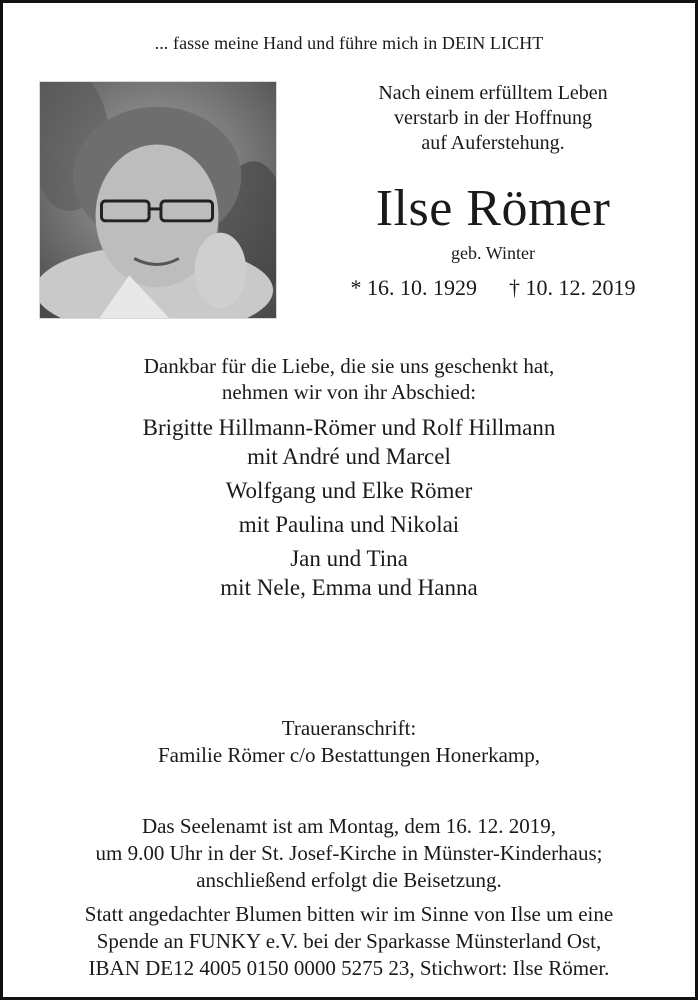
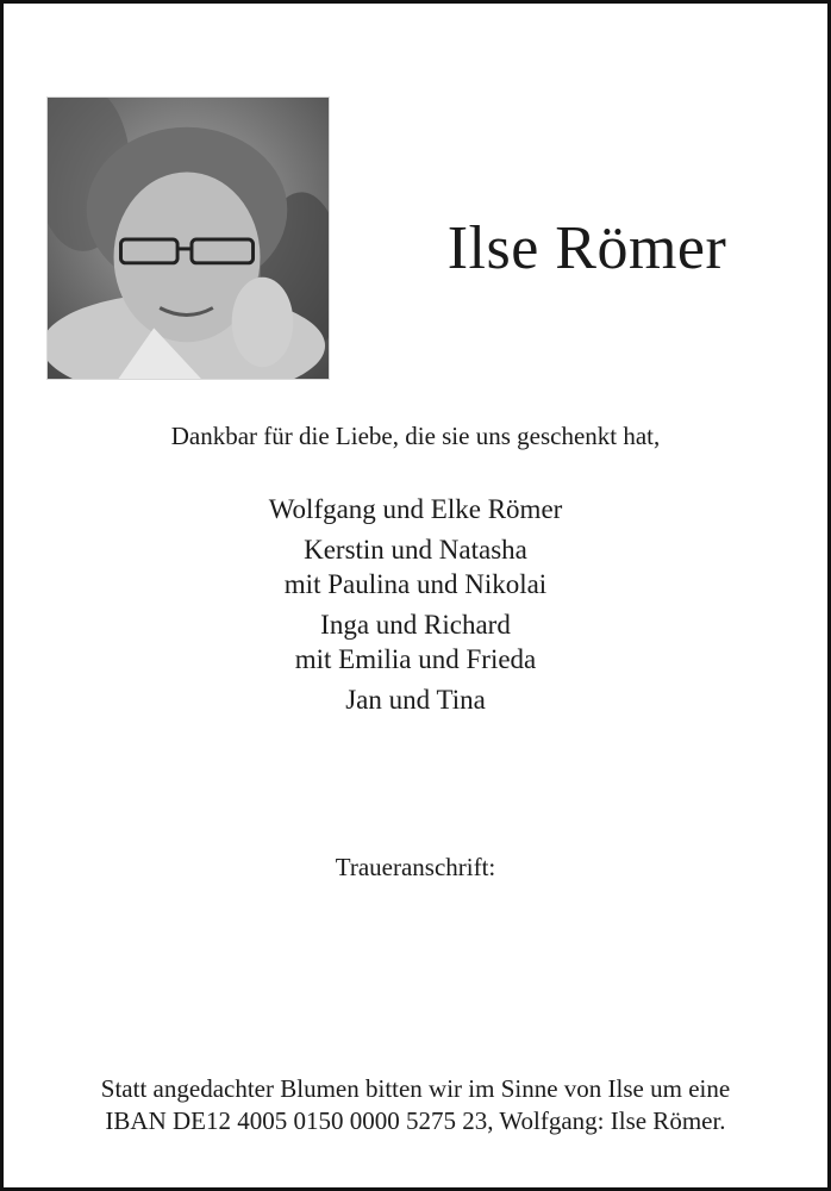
- ... fasse meine Hand und führe mich in DEIN LICHT
- Nach einem erfülltem Leben
- verstarb in der Hoffnung
- auf Auferstehung.
  Ilse Römer
- geb. Winter
- * 16. 10. 1929 † 10. 12. 2019
  Dankbar für die Liebe, die sie uns geschenkt hat,
- nehmen wir von ihr Abschied:
- Brigitte Hillmann-Römer und Rolf Hillmann
- mit André und Marcel
  Wolfgang und Elke Römer
+ Kerstin und Natasha
  mit Paulina und Nikolai
+ Inga und Richard
+ mit Emilia und Frieda
  Jan und Tina
- mit Nele, Emma und Hanna
  Traueranschrift:
- Familie Römer c/o Bestattungen Honerkamp,
- Das Seelenamt ist am Montag, dem 16. 12. 2019,
- um 9.00 Uhr in der St. Josef-Kirche in Münster-Kinderhaus;
- anschließend erfolgt die Beisetzung.
  Statt angedachter Blumen bitten wir im Sinne von Ilse um eine
- Spende an FUNKY e.V. bei der Sparkasse Münsterland Ost,
- IBAN DE12 4005 0150 0000 5275 23, Stichwort: Ilse Römer.
+ IBAN DE12 4005 0150 0000 5275 23, Wolfgang: Ilse Römer.
